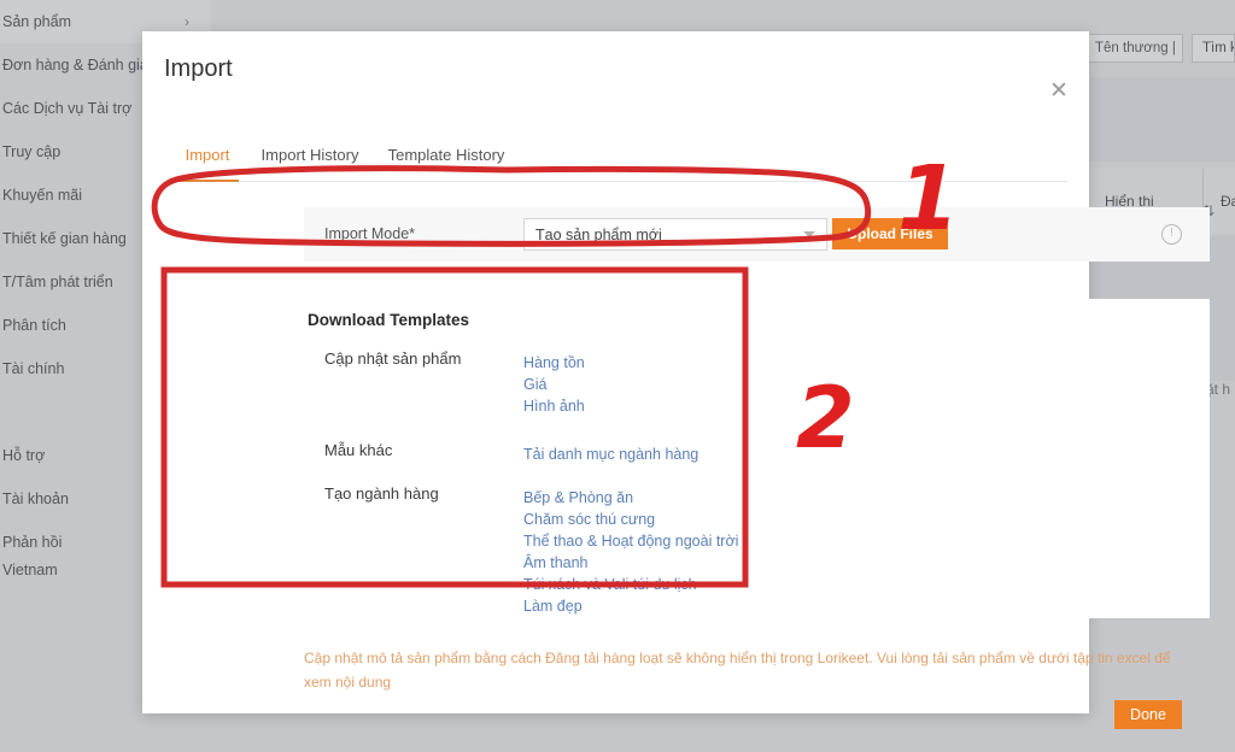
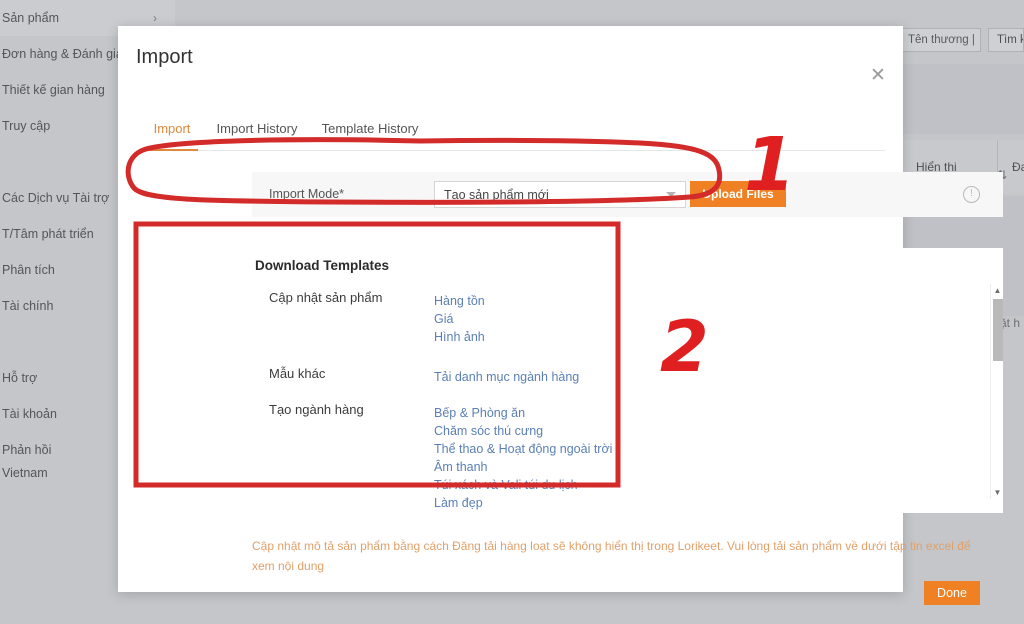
  Sản phẩm
  ›
  Đơn hàng & Đánh gi
- Các Dịch vụ Tài trợ
+ Thiết kế gian hàng
  Truy cập
- Khuyến mãi
- Thiết kế gian hàng
+ Các Dịch vụ Tài trợ
  T/Tâm phát triển
  Phân tích
  Tài chính
  Hỗ trợ
  Tài khoản
  Phản hồi
  Vietnam
  Tên thương |
  Tìm k
  Hiển thị
  ặt h
  Import
  ✕
  Import
  Import History
  Template History
  Import Mode*
  Tạo sản phẩm mới
  pload Files
  !
  Download Templates
  Cập nhật sản phẩm
  Hàng tồn
  Giá
  Hình ảnh
  Mẫu khác
  Tải danh mục ngành hàng
  Tạo ngành hàng
  Bếp & Phòng ăn
  Chăm sóc thú cưng
  Thể thao & Hoạt động ngoài trời
  Âm thanh
  Làm đẹp
+ ▲
+ ▼
  Cập nhật mô tả sản phẩm bằng cách Đăng tải hàng loạt sẽ không hiển thị trong Lorikeet. Vui lòng tải sản phẩm về dưới tập tin excel để xem nội dung
  Done
  1
  2
